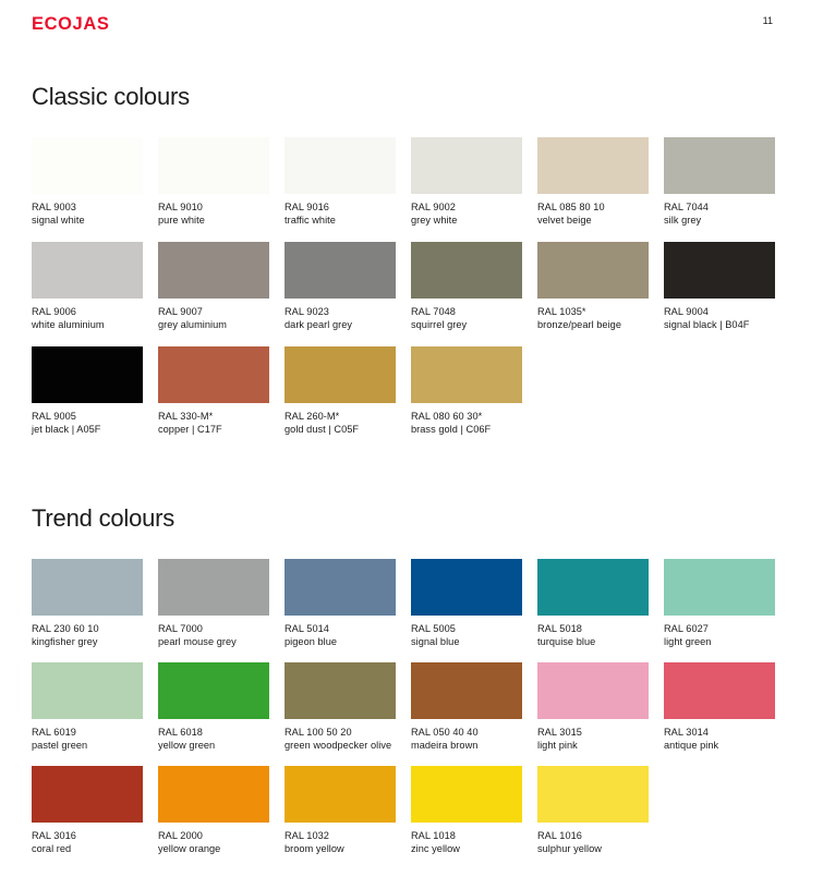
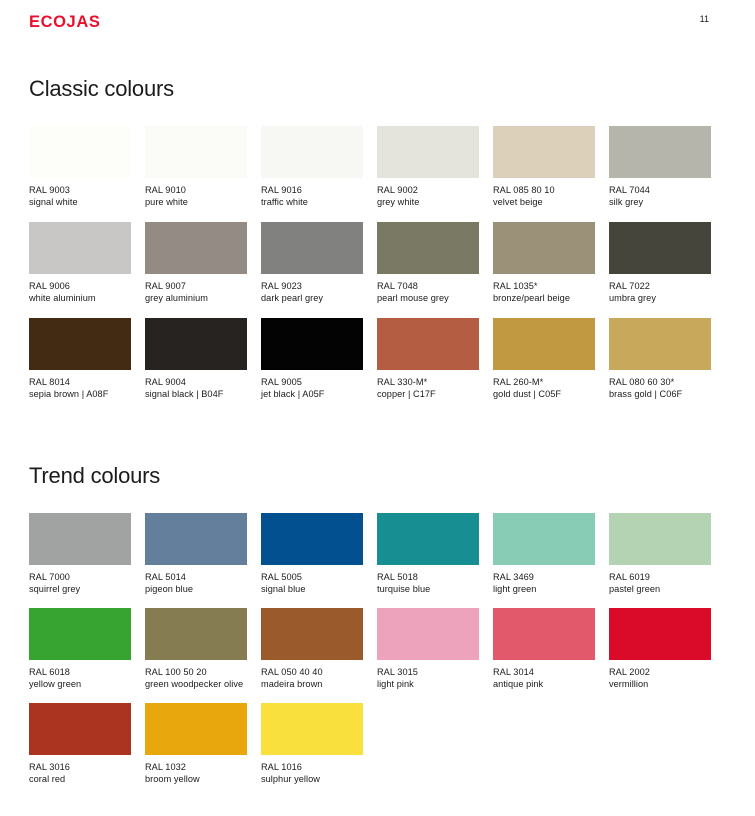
  ECOJAS
  11
  Classic colours
  RAL 9003
  signal white
  RAL 9010
  pure white
  RAL 9016
  traffic white
  RAL 9002
  grey white
  RAL 085 80 10
  velvet beige
  RAL 7044
  silk grey
  RAL 9006
  white aluminium
  RAL 9007
  grey aluminium
  RAL 9023
  dark pearl grey
  RAL 7048
- squirrel grey
+ pearl mouse grey
  RAL 1035*
  bronze/pearl beige
+ RAL 7022
+ umbra grey
+ RAL 8014
+ sepia brown | A08F
  RAL 9004
  signal black | B04F
  RAL 9005
  jet black | A05F
  RAL 330-M*
  copper | C17F
  RAL 260-M*
  gold dust | C05F
  RAL 080 60 30*
  brass gold | C06F
  Trend colours
- RAL 230 60 10
- kingfisher grey
  RAL 7000
- pearl mouse grey
+ squirrel grey
  RAL 5014
  pigeon blue
  RAL 5005
  signal blue
  RAL 5018
  turquise blue
- RAL 6027
+ RAL 3469
  light green
  RAL 6019
  pastel green
  RAL 6018
  yellow green
  RAL 100 50 20
  green woodpecker olive
  RAL 050 40 40
  madeira brown
  RAL 3015
  light pink
  RAL 3014
  antique pink
+ RAL 2002
+ vermillion
  RAL 3016
  coral red
- RAL 2000
- yellow orange
  RAL 1032
  broom yellow
- RAL 1018
- zinc yellow
  RAL 1016
  sulphur yellow
